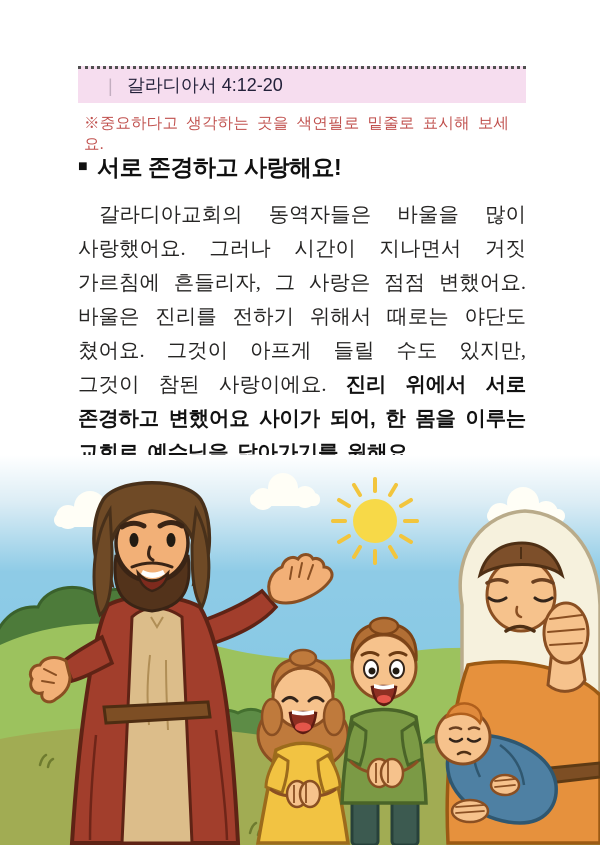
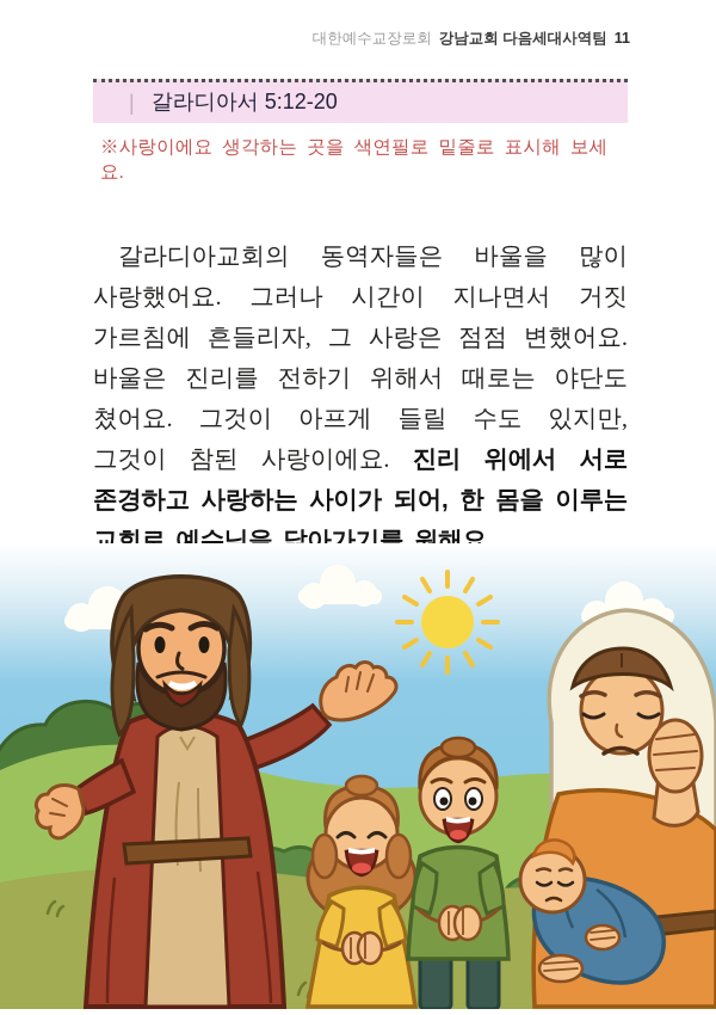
+ 대한예수교장로회 강남교회 다음세대사역팀 11
  |
- 갈라디아서 4:12-20
+ 갈라디아서 5:12-20
- ※중요하다고 생각하는 곳을 색연필로 밑줄로 표시해 보세요.
+ ※사랑이에요 생각하는 곳을 색연필로 밑줄로 표시해 보세요.
- ■
- 서로 존경하고 사랑해요!
- 갈라디아교회의 동역자들은 바울을 많이 사랑했어요. 그러나 시간이 지나면서 거짓 가르침에 흔들리자, 그 사랑은 점점 변했어요. 바울은 진리를 전하기 위해서 때로는 야단도 쳤어요. 그것이 아프게 들릴 수도 있지만, 그것이 참된 사랑이에요. 진리 위에서 서로 존경하고 변했어요 사이가 되어, 한 몸을 이루는 교회로 예수님을 닮아가기를 원해요
+ 갈라디아교회의 동역자들은 바울을 많이 사랑했어요. 그러나 시간이 지나면서 거짓 가르침에 흔들리자, 그 사랑은 점점 변했어요. 바울은 진리를 전하기 위해서 때로는 야단도 쳤어요. 그것이 아프게 들릴 수도 있지만, 그것이 참된 사랑이에요. 진리 위에서 서로 존경하고 사랑하는 사이가 되어, 한 몸을 이루는 교회로 예수님을 닮아가기를 원해요
